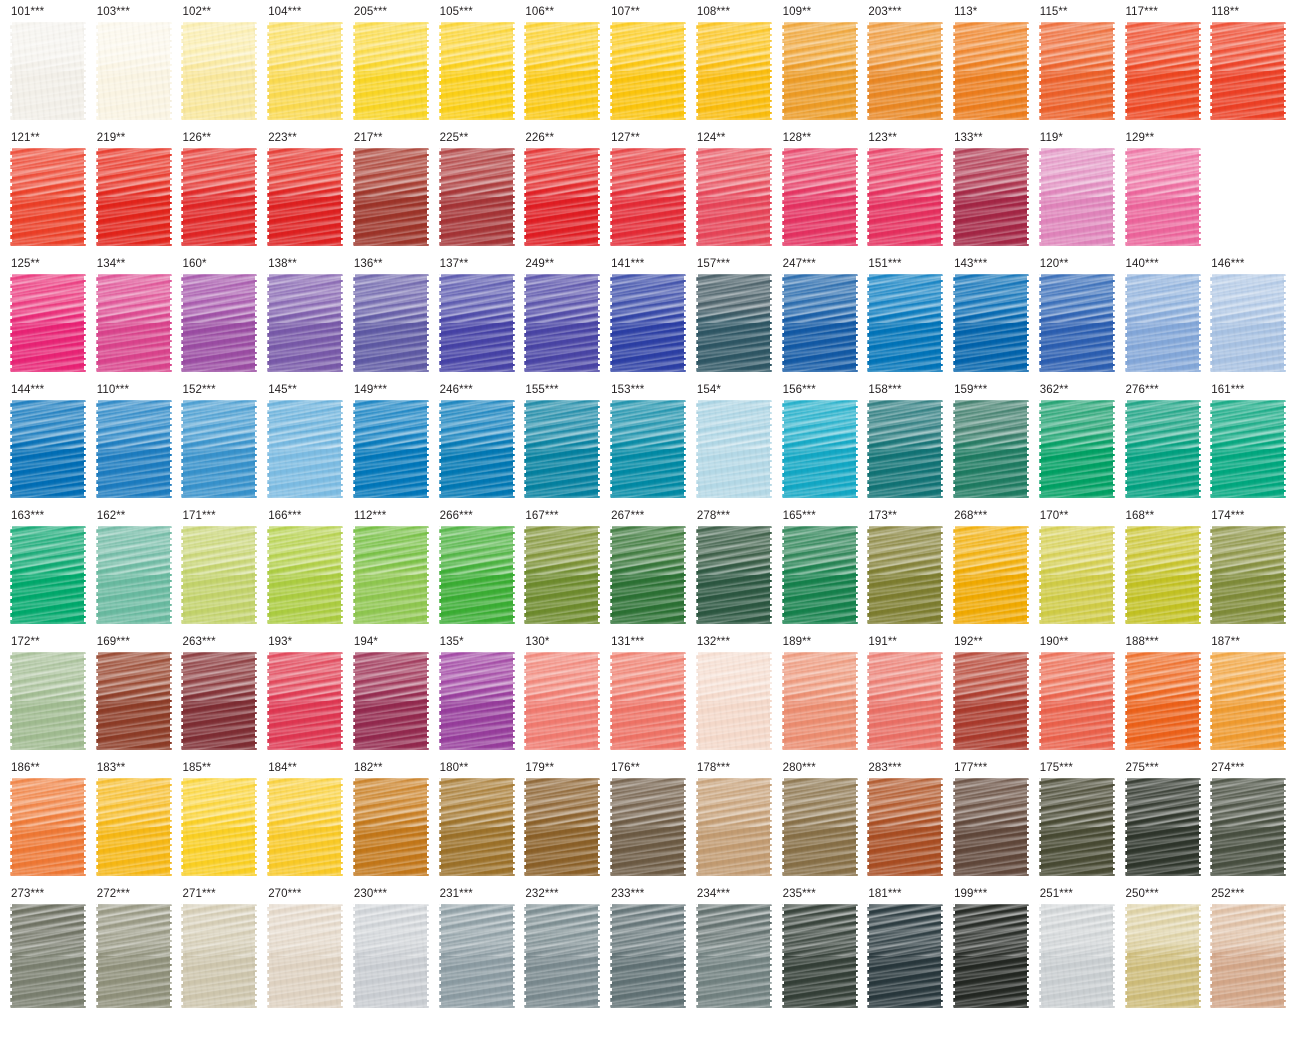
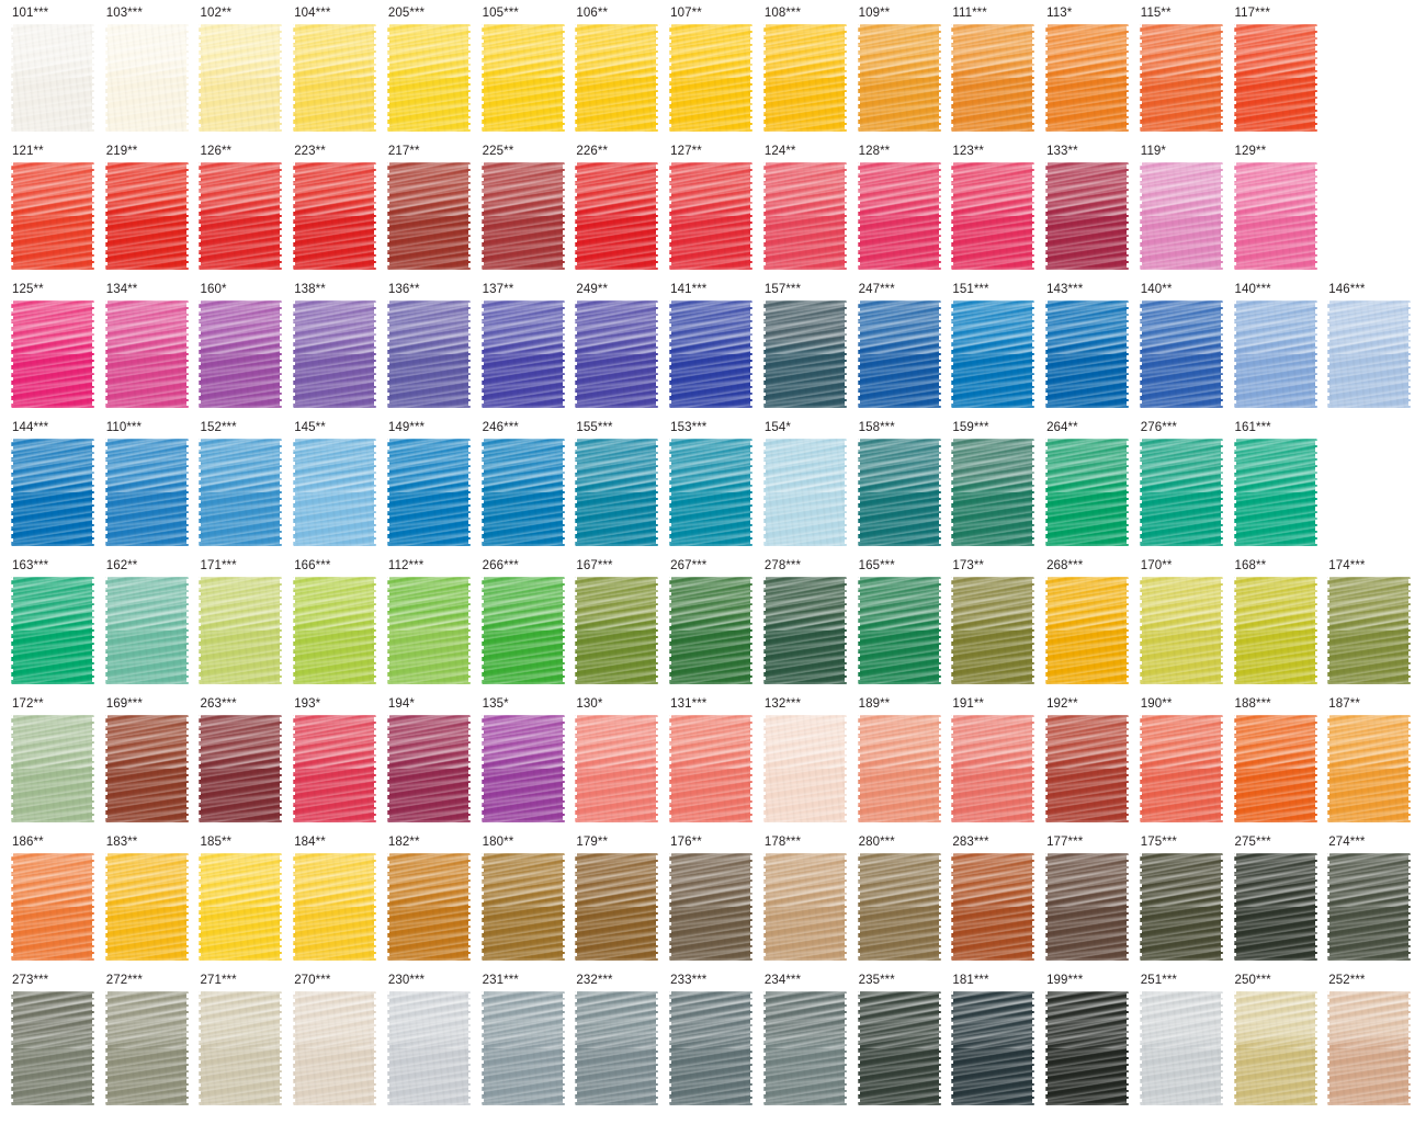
  101***
  103***
  102**
  104***
  205***
  105***
  106**
  107**
  108***
  109**
- 203***
+ 111***
  113*
  115**
  117***
- 118**
  121**
  219**
  126**
  223**
  217**
  225**
  226**
  127**
  124**
  128**
  123**
  133**
  119*
  129**
  125**
  134**
  160*
  138**
  136**
  137**
  249**
  141***
  157***
  247***
  151***
  143***
- 120**
+ 140**
  140***
  146***
  144***
  110***
  152***
  145**
  149***
  246***
  155***
  153***
  154*
- 156***
  158***
  159***
- 362**
+ 264**
  276***
  161***
  163***
  162**
  171***
  166***
  112***
  266***
  167***
  267***
  278***
  165***
  173**
  268***
  170**
  168**
  174***
  172**
  169***
  263***
  193*
  194*
  135*
  130*
  131***
  132***
  189**
  191**
  192**
  190**
  188***
  187**
  186**
  183**
  185**
  184**
  182**
  180**
  179**
  176**
  178***
  280***
  283***
  177***
  175***
  275***
  274***
  273***
  272***
  271***
  270***
  230***
  231***
  232***
  233***
  234***
  235***
  181***
  199***
  251***
  250***
  252***
